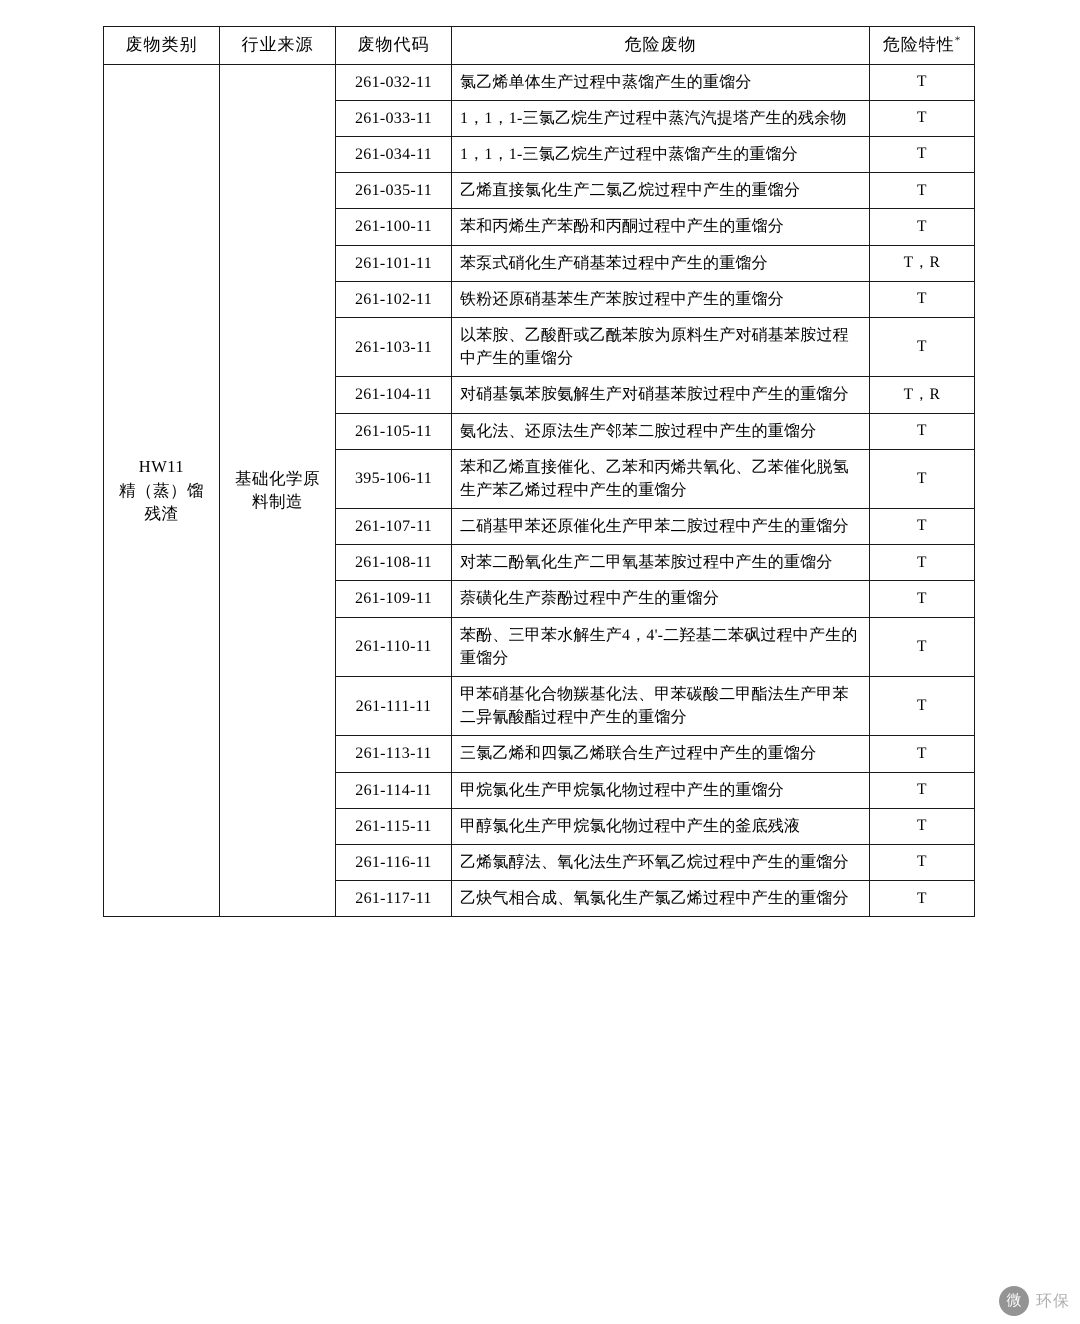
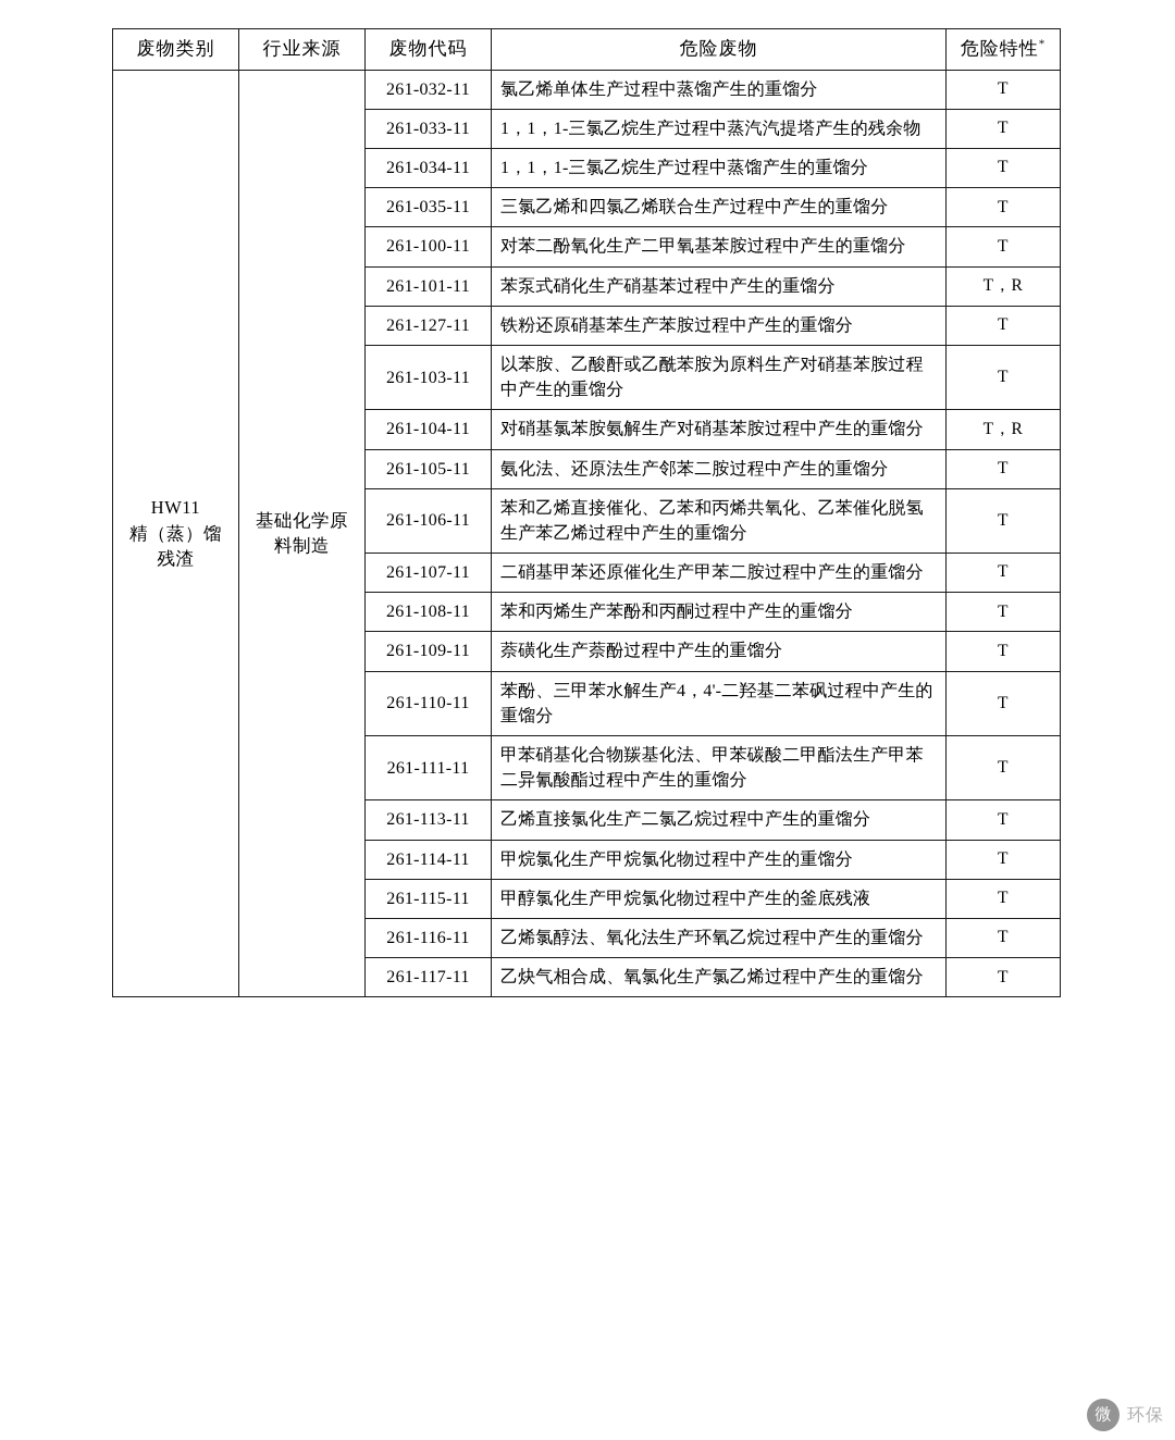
  废物类别	行业来源	废物代码	危险废物	危险特性*
  HW11精（蒸）馏残渣	基础化学原料制造	261-032-11	氯乙烯单体生产过程中蒸馏产生的重馏分	T
  261-033-11	1，1，1-三氯乙烷生产过程中蒸汽汽提塔产生的残余物	T
  261-034-11	1，1，1-三氯乙烷生产过程中蒸馏产生的重馏分	T
- 261-035-11	乙烯直接氯化生产二氯乙烷过程中产生的重馏分	T
+ 261-035-11	三氯乙烯和四氯乙烯联合生产过程中产生的重馏分	T
- 261-100-11	苯和丙烯生产苯酚和丙酮过程中产生的重馏分	T
+ 261-100-11	对苯二酚氧化生产二甲氧基苯胺过程中产生的重馏分	T
  261-101-11	苯泵式硝化生产硝基苯过程中产生的重馏分	T，R
- 261-102-11	铁粉还原硝基苯生产苯胺过程中产生的重馏分	T
+ 261-127-11	铁粉还原硝基苯生产苯胺过程中产生的重馏分	T
  261-103-11	以苯胺、乙酸酐或乙酰苯胺为原料生产对硝基苯胺过程中产生的重馏分	T
  261-104-11	对硝基氯苯胺氨解生产对硝基苯胺过程中产生的重馏分	T，R
  261-105-11	氨化法、还原法生产邻苯二胺过程中产生的重馏分	T
- 395-106-11	苯和乙烯直接催化、乙苯和丙烯共氧化、乙苯催化脱氢生产苯乙烯过程中产生的重馏分	T
+ 261-106-11	苯和乙烯直接催化、乙苯和丙烯共氧化、乙苯催化脱氢生产苯乙烯过程中产生的重馏分	T
  261-107-11	二硝基甲苯还原催化生产甲苯二胺过程中产生的重馏分	T
- 261-108-11	对苯二酚氧化生产二甲氧基苯胺过程中产生的重馏分	T
+ 261-108-11	苯和丙烯生产苯酚和丙酮过程中产生的重馏分	T
  261-109-11	萘磺化生产萘酚过程中产生的重馏分	T
  261-110-11	苯酚、三甲苯水解生产4，4'-二羟基二苯砜过程中产生的重馏分	T
  261-111-11	甲苯硝基化合物羰基化法、甲苯碳酸二甲酯法生产甲苯二异氰酸酯过程中产生的重馏分	T
- 261-113-11	三氯乙烯和四氯乙烯联合生产过程中产生的重馏分	T
+ 261-113-11	乙烯直接氯化生产二氯乙烷过程中产生的重馏分	T
  261-114-11	甲烷氯化生产甲烷氯化物过程中产生的重馏分	T
  261-115-11	甲醇氯化生产甲烷氯化物过程中产生的釜底残液	T
  261-116-11	乙烯氯醇法、氧化法生产环氧乙烷过程中产生的重馏分	T
  261-117-11	乙炔气相合成、氧氯化生产氯乙烯过程中产生的重馏分	T
  微
  环保
